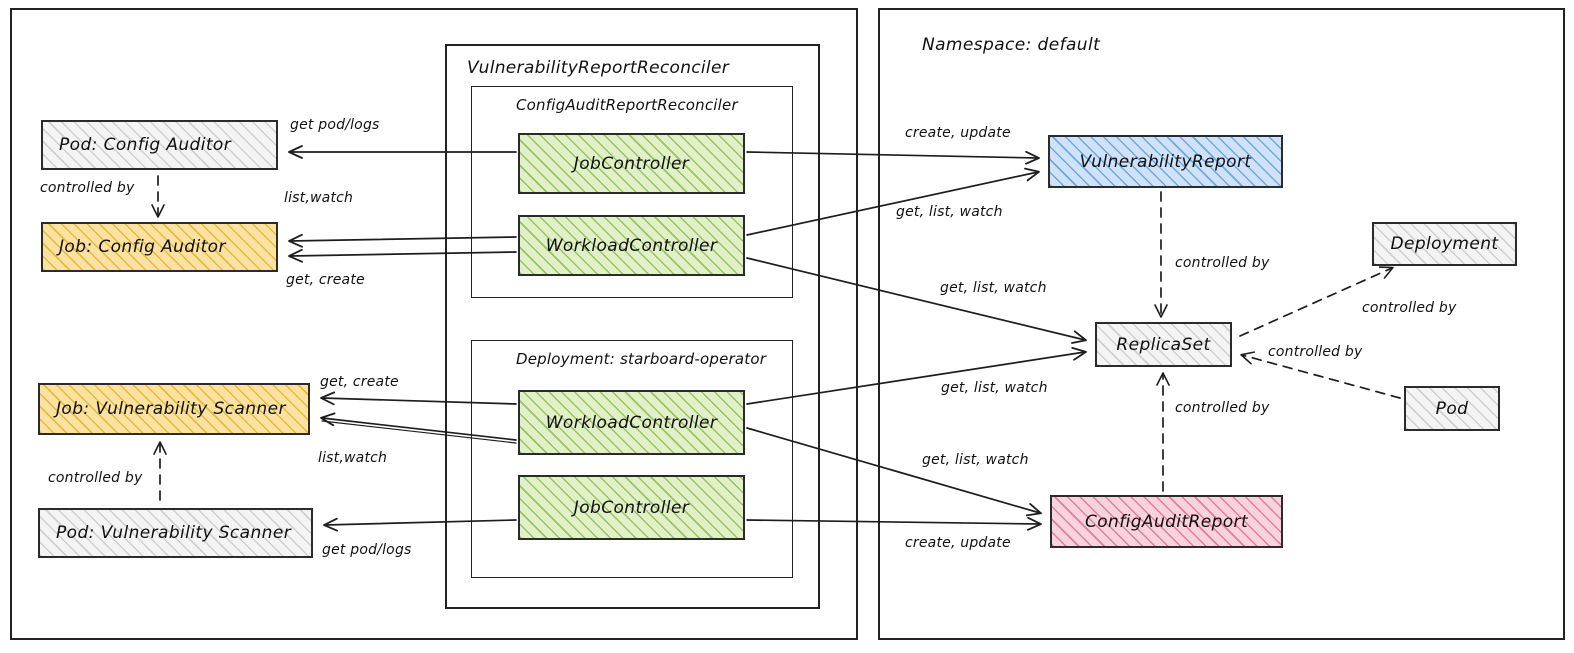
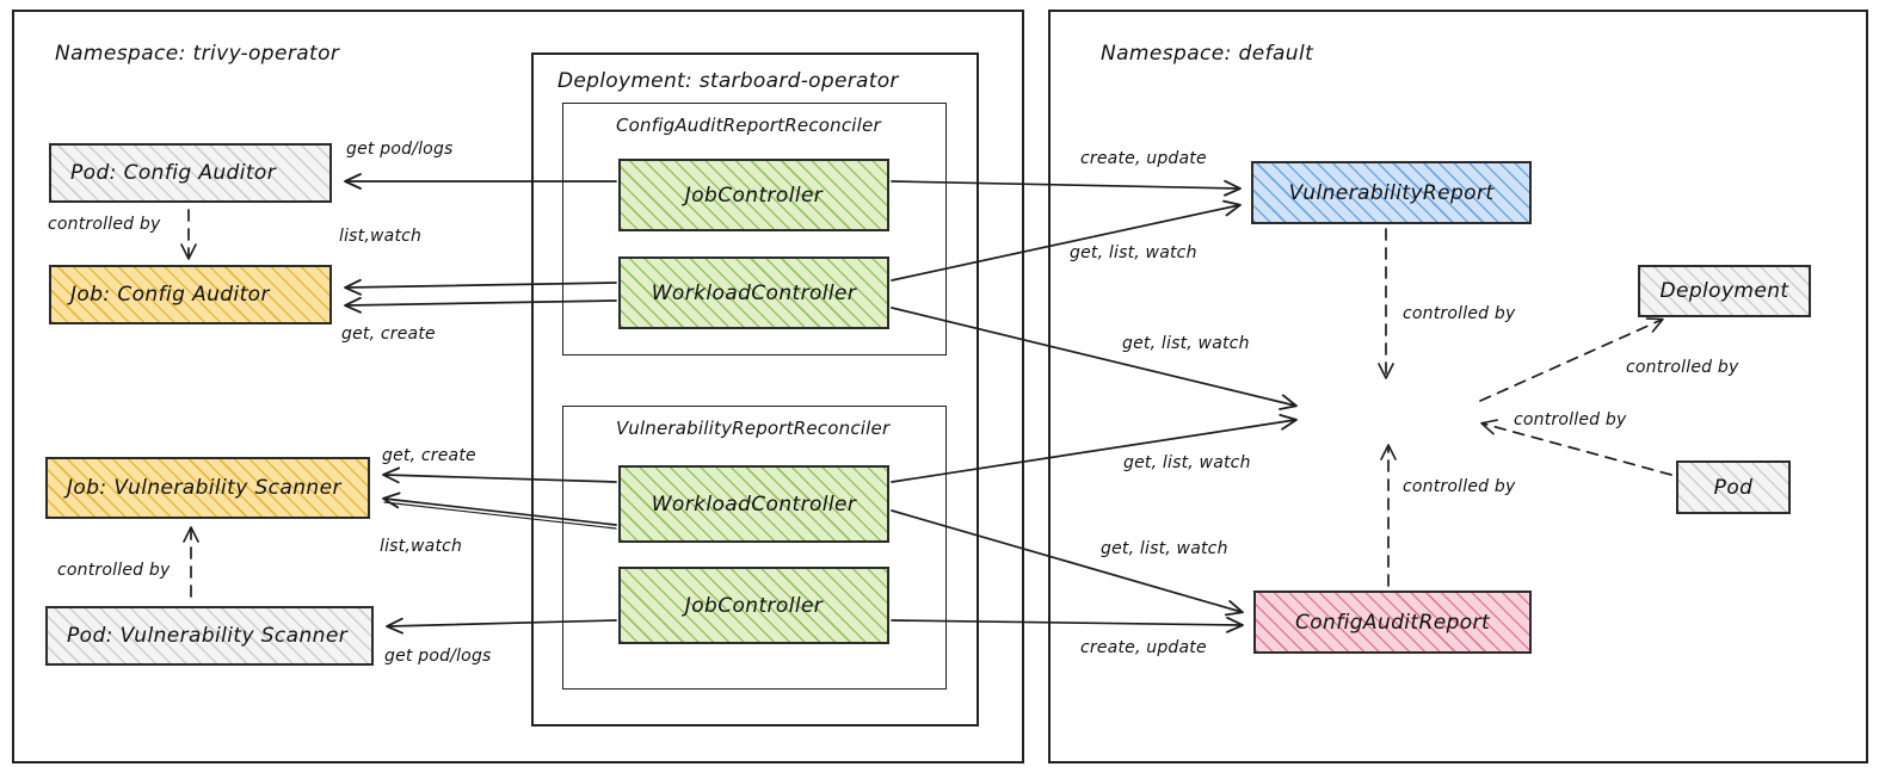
+ Namespace: trivy-operator
  Namespace: default
- VulnerabilityReportReconciler
+ Deployment: starboard-operator
  ConfigAuditReportReconciler
- Deployment: starboard-operator
+ VulnerabilityReportReconciler
  Pod: Config Auditor
  Job: Config Auditor
  Job: Vulnerability Scanner
  Pod: Vulnerability Scanner
  JobController
  WorkloadController
  WorkloadController
  JobController
  VulnerabilityReport
- ReplicaSet
  Deployment
  Pod
  ConfigAuditReport
  get pod/logs
  controlled by
  list,watch
  get, create
  create, update
  get, list, watch
  get, list, watch
  get, list, watch
  controlled by
  controlled by
  controlled by
  controlled by
  get, create
  list,watch
  controlled by
  get pod/logs
  get, list, watch
  create, update
